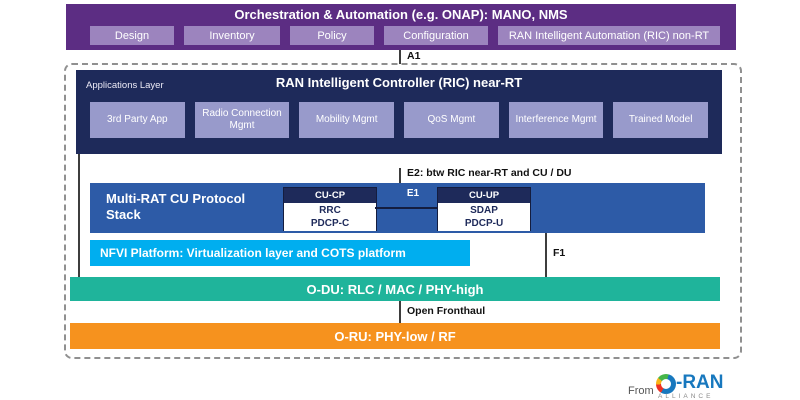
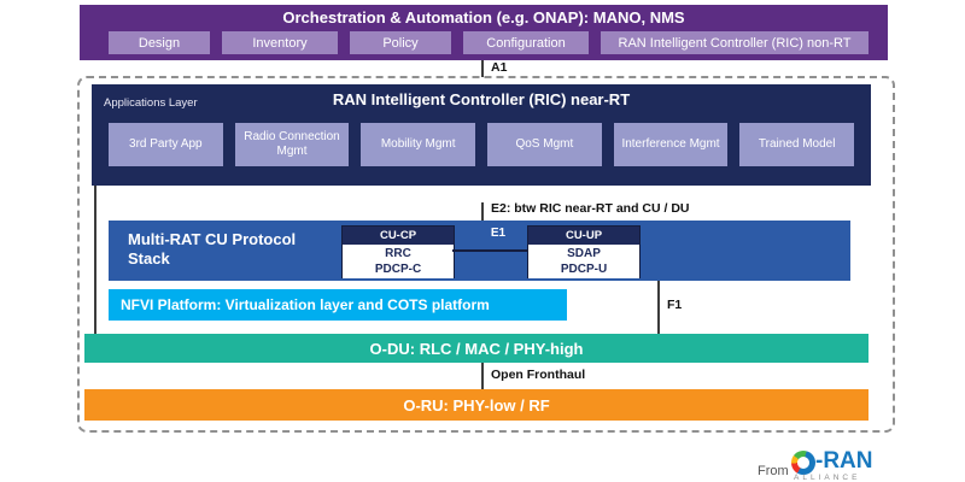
  Orchestration & Automation (e.g. ONAP): MANO, NMS
  Design
  Inventory
  Policy
  Configuration
- RAN Intelligent Automation (RIC) non-RT
+ RAN Intelligent Controller (RIC) non-RT
  A1
  Applications Layer
  RAN Intelligent Controller (RIC) near-RT
  3rd Party App
  Radio Connection Mgmt
  Mobility Mgmt
  QoS Mgmt
  Interference Mgmt
  Trained Model
  E2: btw RIC near-RT and CU / DU
  Multi-RAT CU Protocol Stack
  CU-CP
  RRC
  PDCP-C
  E1
  CU-UP
  SDAP
  PDCP-U
  NFVI Platform: Virtualization layer and COTS platform
  F1
  O-DU: RLC / MAC / PHY-high
  Open Fronthaul
  O-RU: PHY-low / RF
  From
  -RAN
